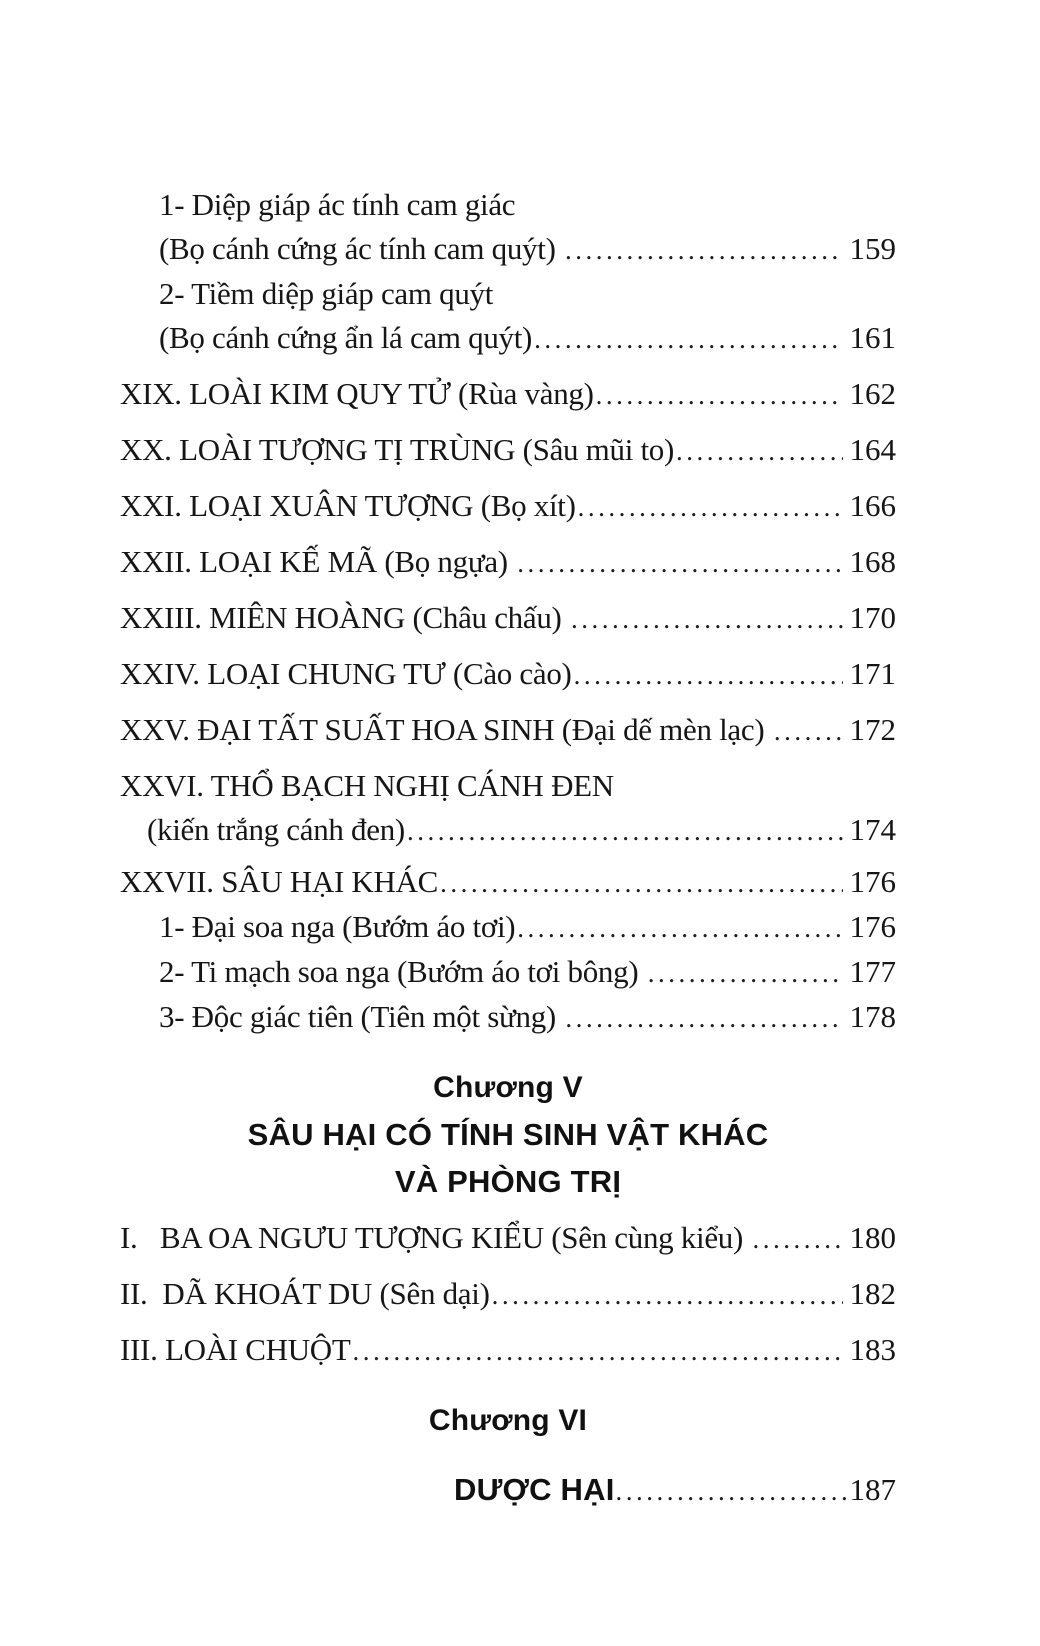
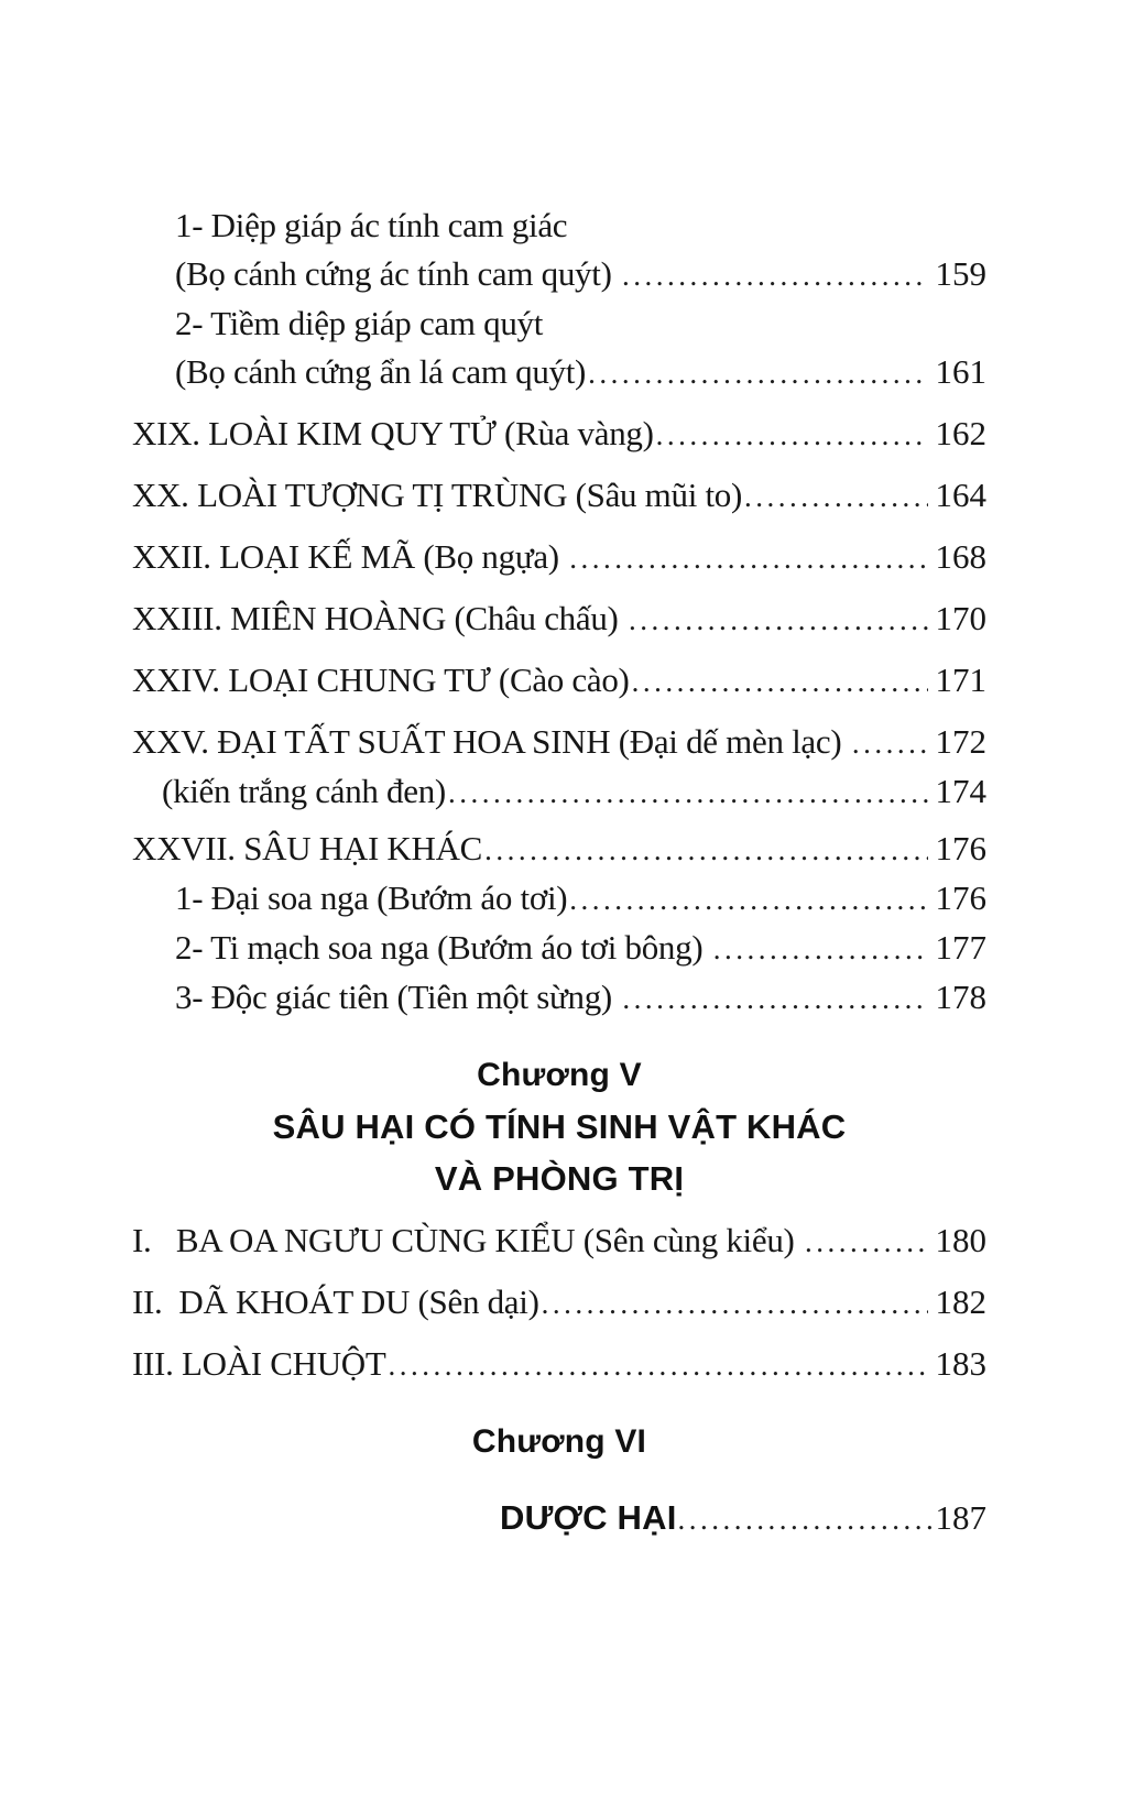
  1- Diệp giáp ác tính cam giác
  (Bọ cánh cứng ác tính cam quýt)
  159
  2- Tiềm diệp giáp cam quýt
  (Bọ cánh cứng ẩn lá cam quýt)
  161
  XIX. LOÀI KIM QUY TỬ (Rùa vàng)
  162
  XX. LOÀI TƯỢNG TỊ TRÙNG (Sâu mũi to)
  164
- XXI. LOẠI XUÂN TƯỢNG (Bọ xít)
- 166
  XXII. LOẠI KẾ MÃ (Bọ ngựa)
  168
  XXIII. MIÊN HOÀNG (Châu chấu)
  170
  XXIV. LOẠI CHUNG TƯ (Cào cào)
  171
  XXV. ĐẠI TẤT SUẤT HOA SINH (Đại dế mèn lạc)
  172
- XXVI. THỔ BẠCH NGHỊ CÁNH ĐEN
  (kiến trắng cánh đen)
  174
  XXVII. SÂU HẠI KHÁC
  176
  1- Đại soa nga (Bướm áo tơi)
  176
  2- Ti mạch soa nga (Bướm áo tơi bông)
  177
  3- Độc giác tiên (Tiên một sừng)
  178
  Chương V
  SÂU HẠI CÓ TÍNH SINH VẬT KHÁC
  VÀ PHÒNG TRỊ
- I. BA OA NGƯU TƯỢNG KIỂU (Sên cùng kiểu)
+ I. BA OA NGƯU CÙNG KIỂU (Sên cùng kiểu)
  180
  II. DÃ KHOÁT DU (Sên dại)
  182
  III. LOÀI CHUỘT
  183
  Chương VI
  DƯỢC HẠI
  187
